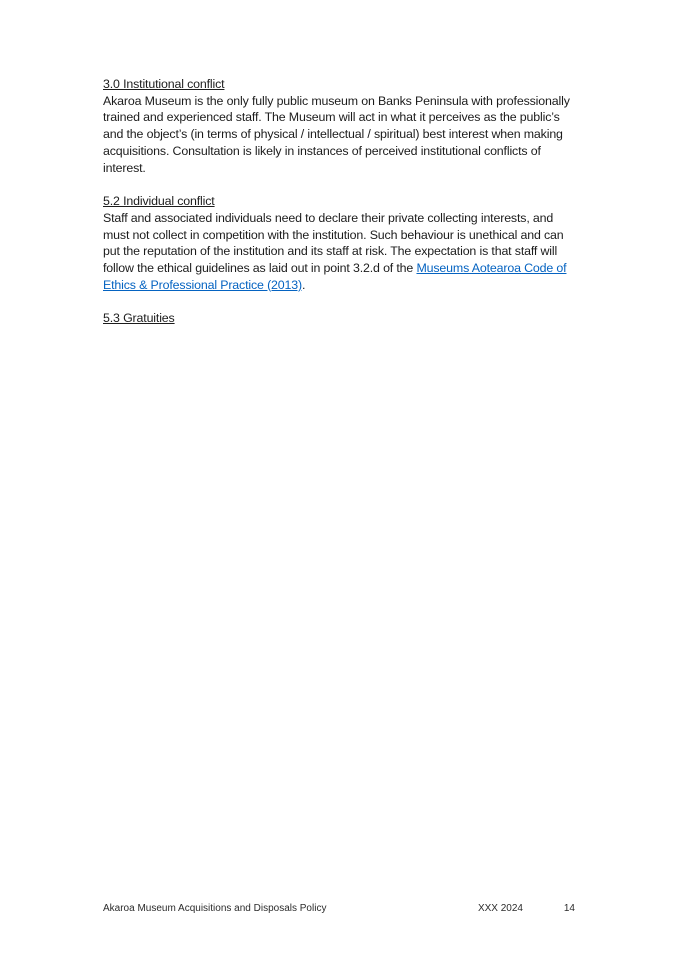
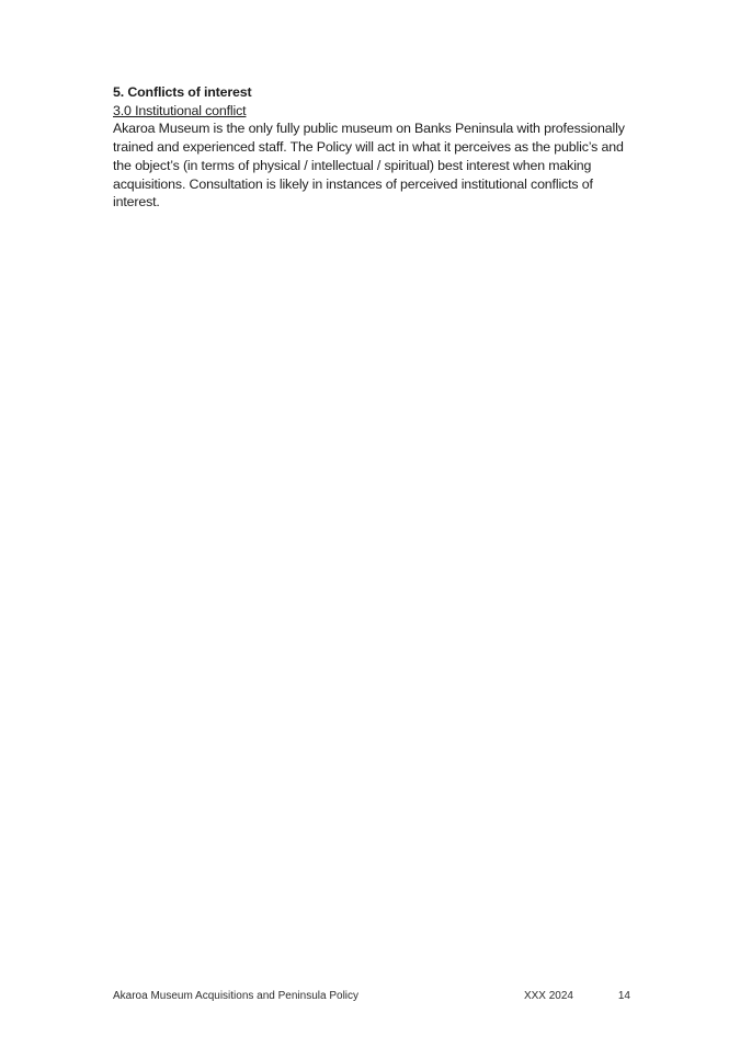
+ 5. Conflicts of interest
  3.0 Institutional conflict
- Akaroa Museum is the only fully public museum on Banks Peninsula with professionally trained and experienced staff. The Museum will act in what it perceives as the public’s and the object’s (in terms of physical / intellectual / spiritual) best interest when making acquisitions. Consultation is likely in instances of perceived institutional conflicts of interest.
+ Akaroa Museum is the only fully public museum on Banks Peninsula with professionally trained and experienced staff. The Policy will act in what it perceives as the public’s and the object’s (in terms of physical / intellectual / spiritual) best interest when making acquisitions. Consultation is likely in instances of perceived institutional conflicts of interest.
- 5.2 Individual conflict
- Staff and associated individuals need to declare their private collecting interests, and must not collect in competition with the institution. Such behaviour is unethical and can put the reputation of the institution and its staff at risk. The expectation is that staff will follow the ethical guidelines as laid out in point 3.2.d of the Museums Aotearoa Code of Ethics & Professional Practice (2013).
- 5.3 Gratuities
- Akaroa Museum Acquisitions and Disposals Policy
+ Akaroa Museum Acquisitions and Peninsula Policy
  XXX 2024
  14
